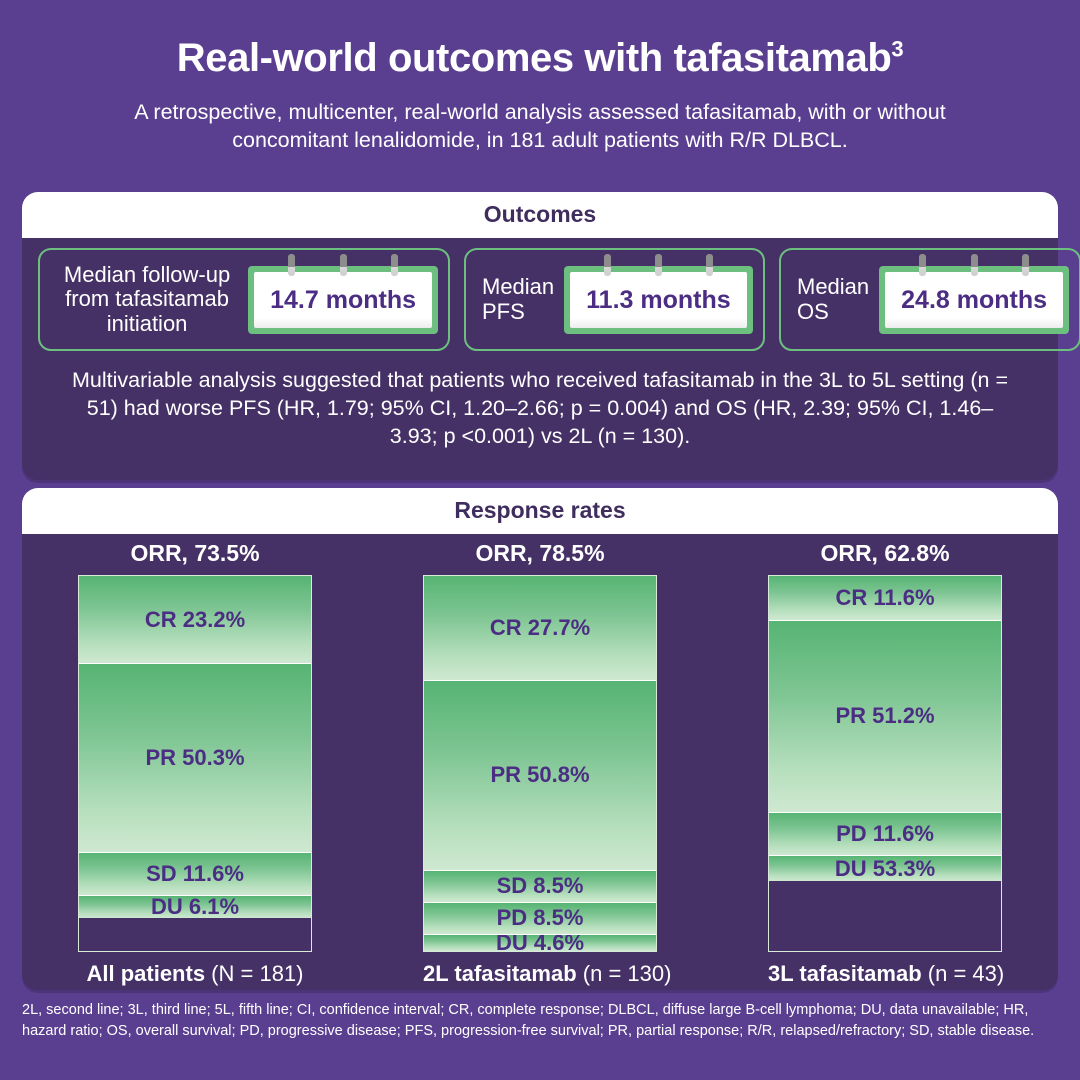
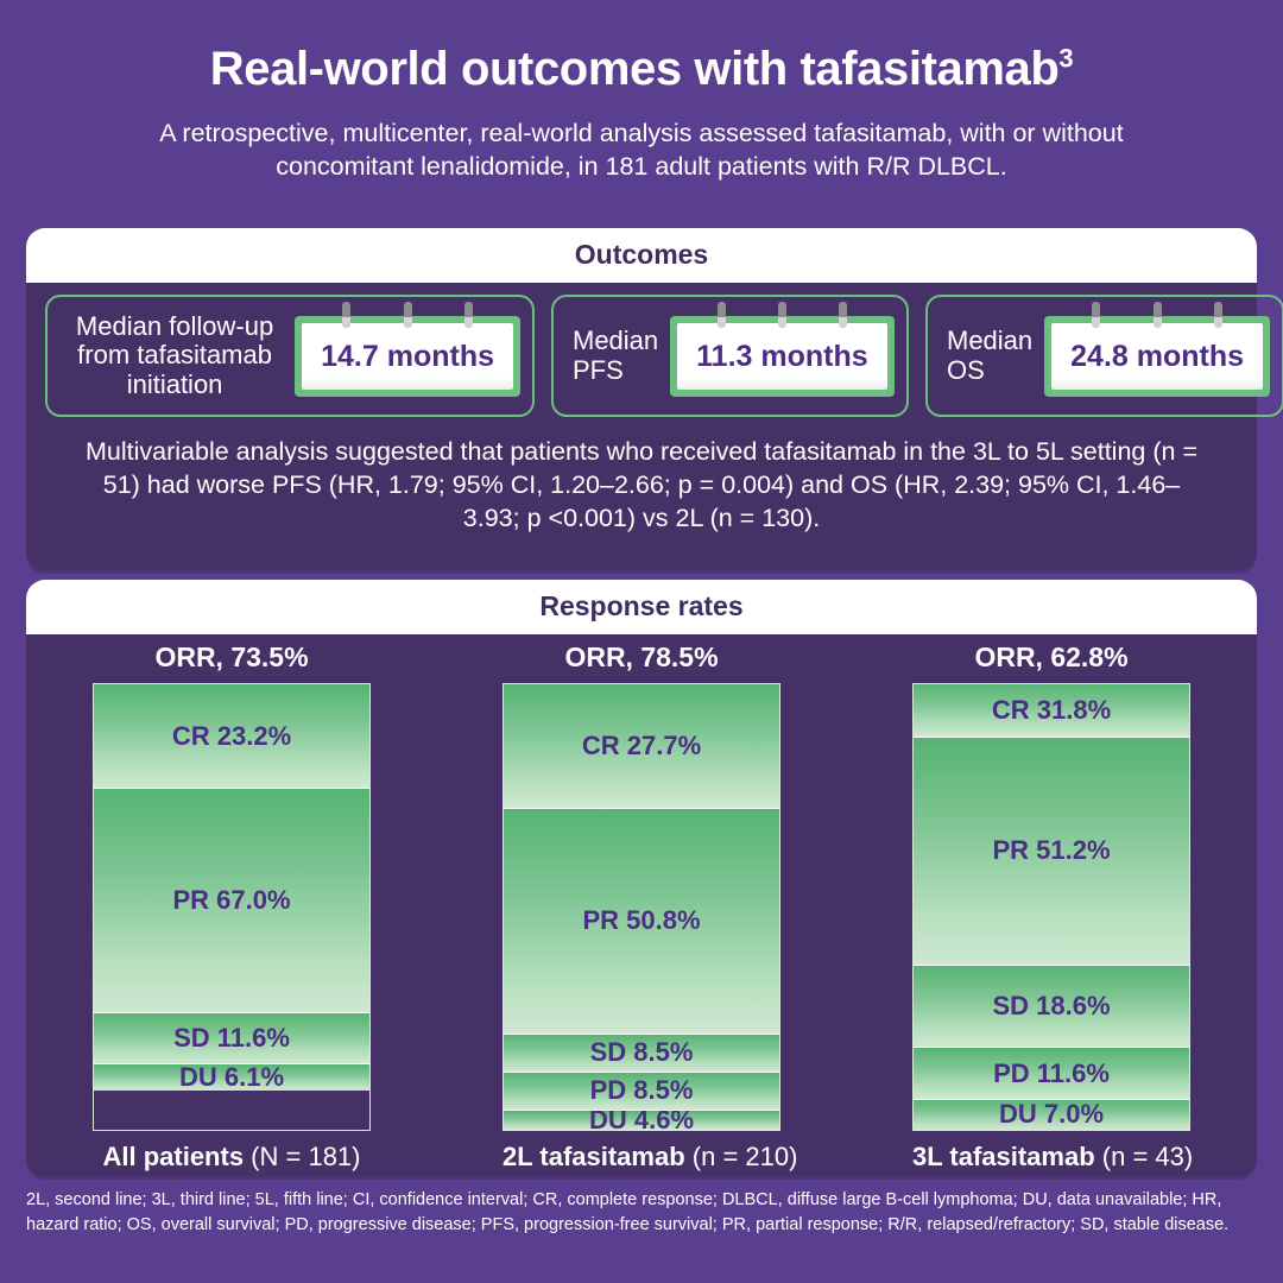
  Real-world outcomes with tafasitamab3
  A retrospective, multicenter, real-world analysis assessed tafasitamab, with or without concomitant lenalidomide, in 181 adult patients with R/R DLBCL.
  Outcomes
  Median follow-up
  from tafasitamab
  initiation
  14.7 months
  Median
  PFS
  11.3 months
  Median
  OS
  24.8 months
  Multivariable analysis suggested that patients who received tafasitamab in the 3L to 5L setting (n = 51) had worse PFS (HR, 1.79; 95% CI, 1.20–2.66; p = 0.004) and OS (HR, 2.39; 95% CI, 1.46–3.93; p <0.001) vs 2L (n = 130).
  Response rates
  ORR, 73.5%
  CR 23.2%
- PR 50.3%
+ PR 67.0%
  SD 11.6%
  DU 6.1%
  All patients (N = 181)
  ORR, 78.5%
  CR 27.7%
  PR 50.8%
  SD 8.5%
  PD 8.5%
  DU 4.6%
- 2L tafasitamab (n = 130)
+ 2L tafasitamab (n = 210)
  ORR, 62.8%
- CR 11.6%
+ CR 31.8%
  PR 51.2%
+ SD 18.6%
  PD 11.6%
- DU 53.3%
+ DU 7.0%
  3L tafasitamab (n = 43)
  2L, second line; 3L, third line; 5L, fifth line; CI, confidence interval; CR, complete response; DLBCL, diffuse large B-cell lymphoma; DU, data unavailable; HR, hazard ratio; OS, overall survival; PD, progressive disease; PFS, progression-free survival; PR, partial response; R/R, relapsed/refractory; SD, stable disease.
